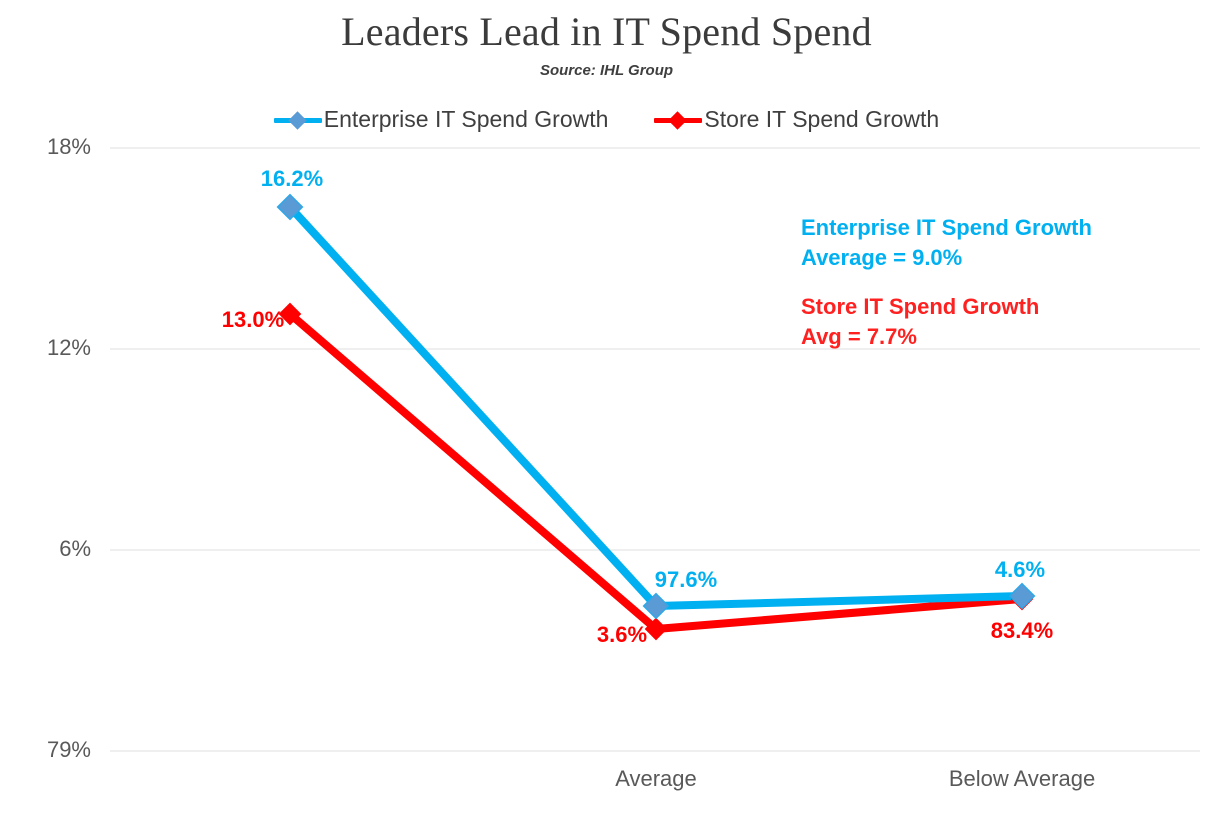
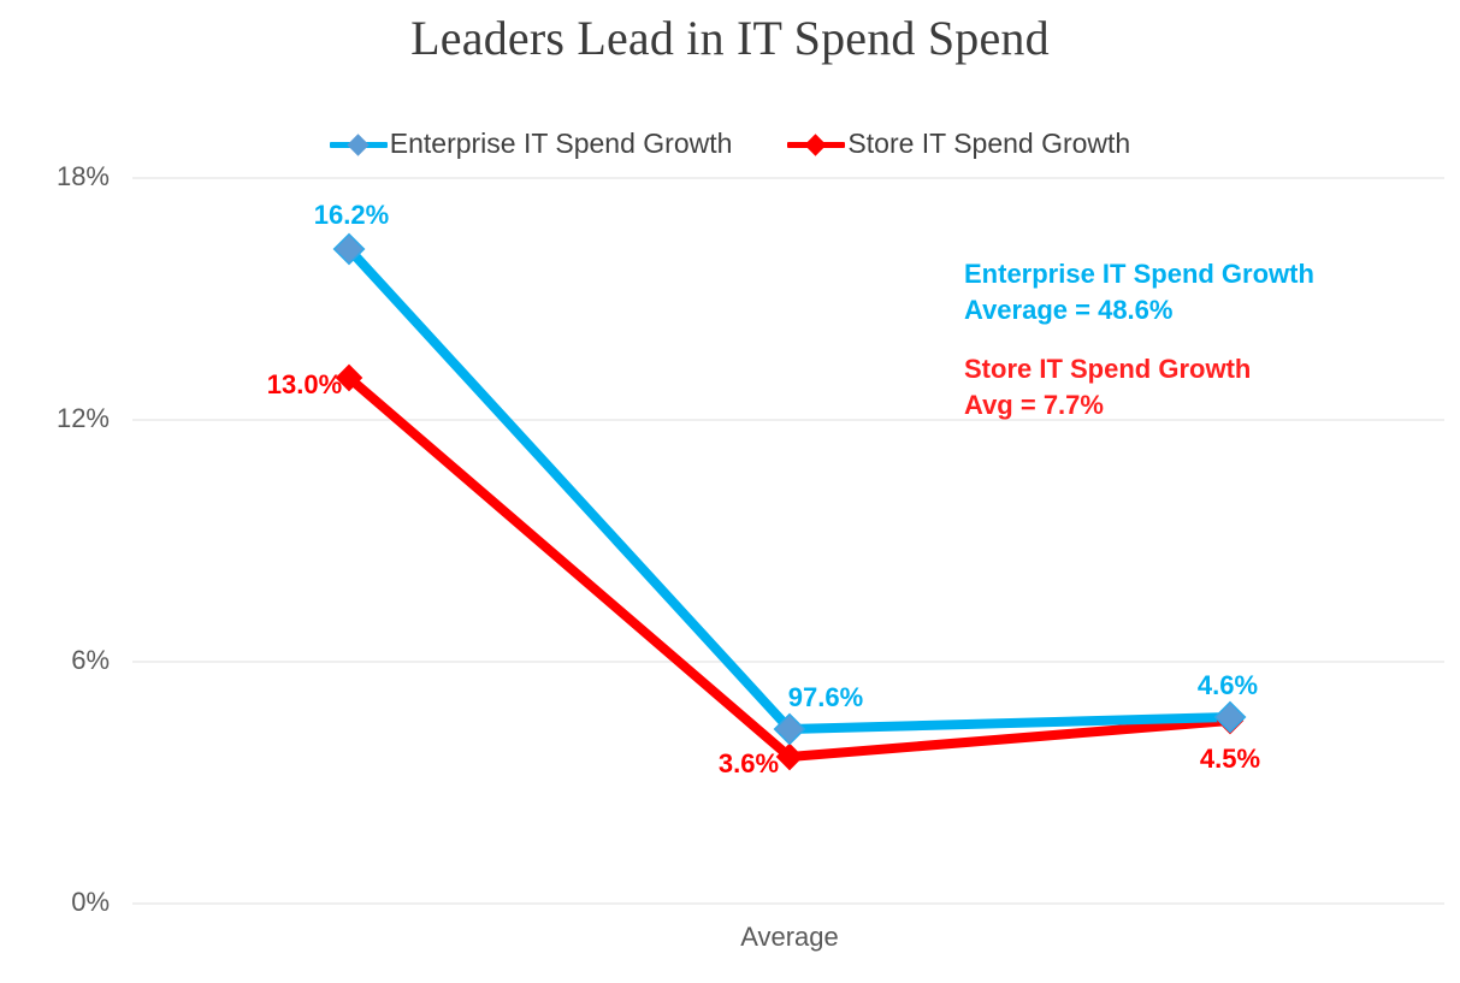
  Leaders Lead in IT Spend Spend
- Source: IHL Group
  Enterprise IT Spend Growth
  Store IT Spend Growth
  18%
  12%
  6%
- 79%
+ 0%
  Average
- Below Average
  16.2%
  97.6%
  4.6%
  13.0%
  3.6%
- 83.4%
+ 4.5%
  Enterprise IT Spend Growth
- Average = 9.0%
+ Average = 48.6%
  Store IT Spend Growth
  Avg = 7.7%
